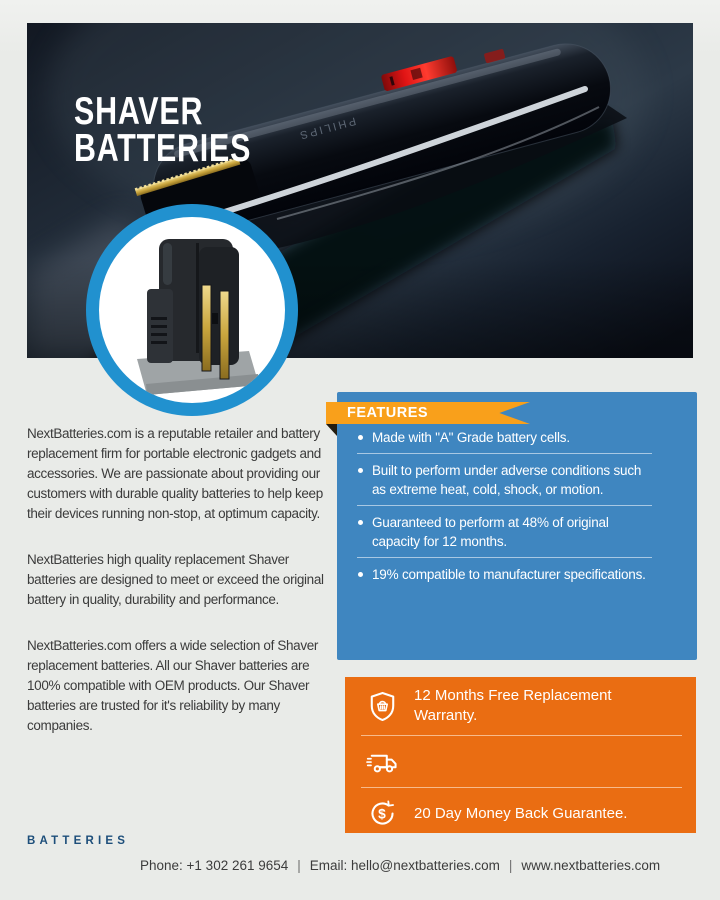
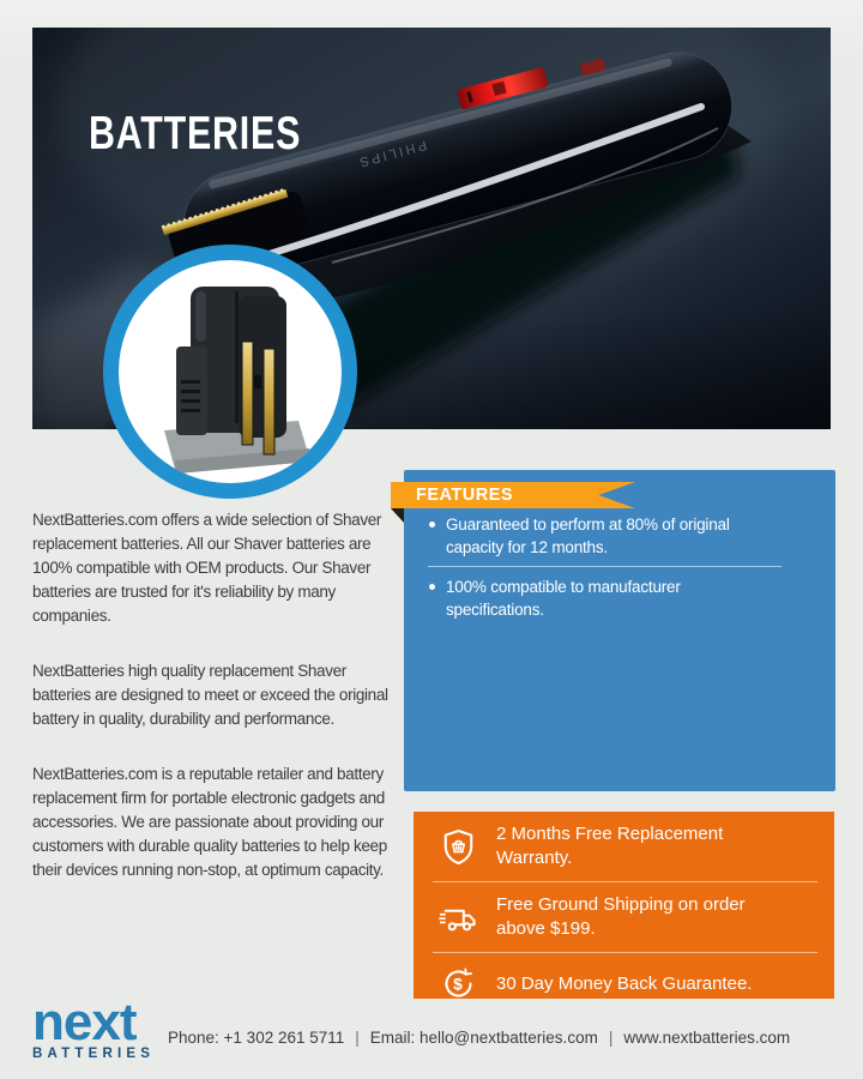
- SHAVER
  BATTERIES
- NextBatteries.com is a reputable retailer and battery replacement firm for portable electronic gadgets and accessories. We are passionate about providing our customers with durable quality batteries to help keep their devices running non-stop, at optimum capacity.
+ NextBatteries.com offers a wide selection of Shaver replacement batteries. All our Shaver batteries are 100% compatible with OEM products. Our Shaver batteries are trusted for it's reliability by many companies.
  NextBatteries high quality replacement Shaver batteries are designed to meet or exceed the original battery in quality, durability and performance.
- NextBatteries.com offers a wide selection of Shaver replacement batteries. All our Shaver batteries are 100% compatible with OEM products. Our Shaver batteries are trusted for it's reliability by many companies.
+ NextBatteries.com is a reputable retailer and battery replacement firm for portable electronic gadgets and accessories. We are passionate about providing our customers with durable quality batteries to help keep their devices running non-stop, at optimum capacity.
- Made with "A" Grade battery cells.
- Built to perform under adverse conditions such as extreme heat, cold, shock, or motion.
- Guaranteed to perform at 48% of original capacity for 12 months.
+ Guaranteed to perform at 80% of original capacity for 12 months.
- 19% compatible to manufacturer specifications.
+ 100% compatible to manufacturer specifications.
  FEATURES
- 12 Months Free Replacement Warranty.
+ 2 Months Free Replacement Warranty.
+ Free Ground Shipping on order above $199.
  $
- 20 Day Money Back Guarantee.
+ 30 Day Money Back Guarantee.
+ next
  BATTERIES
- Phone: +1 302 261 9654 | Email: hello@nextbatteries.com | www.nextbatteries.com
+ Phone: +1 302 261 5711 | Email: hello@nextbatteries.com | www.nextbatteries.com
